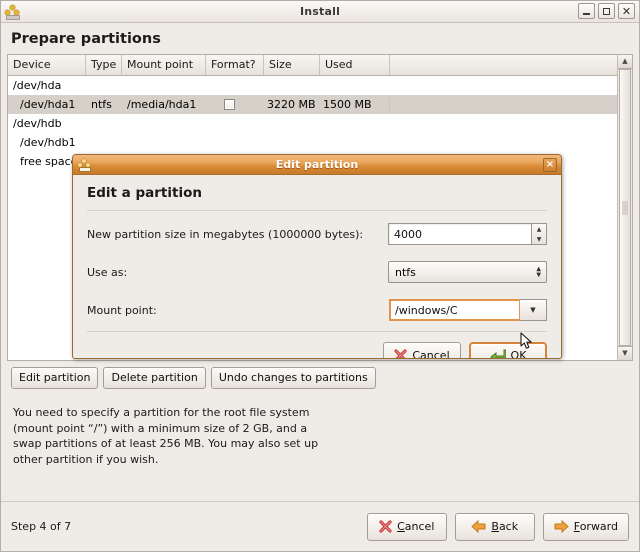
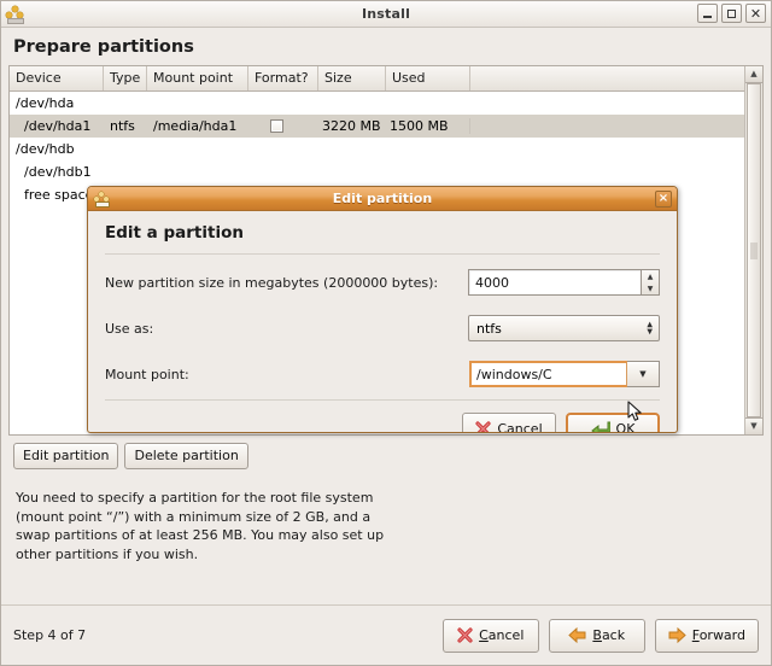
  Install
  ✕
  Prepare partitions
  Device
  Type
  Mount point
  Format?
  Size
  Used
  /dev/hda
  /dev/hda1
  ntfs
  /media/hda1
  3220 MB
  1500 MB
  /dev/hdb
  /dev/hdb1
  free spac
  ▲
  ▼
  Edit partition
  Delete partition
- Undo changes to partitions
  You need to specify a partition for the root file system
  (mount point “/”) with a minimum size of 2 GB, and a
  swap partitions of at least 256 MB. You may also set up
- other partition if you wish.
+ other partitions if you wish.
  Step 4 of 7
  Cancel
  Back
  Forward
  Edit partition
  ×
  Edit a partition
- New partition size in megabytes (1000000 bytes):
+ New partition size in megabytes (2000000 bytes):
  4000
  Use as:
  ntfs
  Mount point:
  /windows/C
  ▼
  Cancel
  OK
